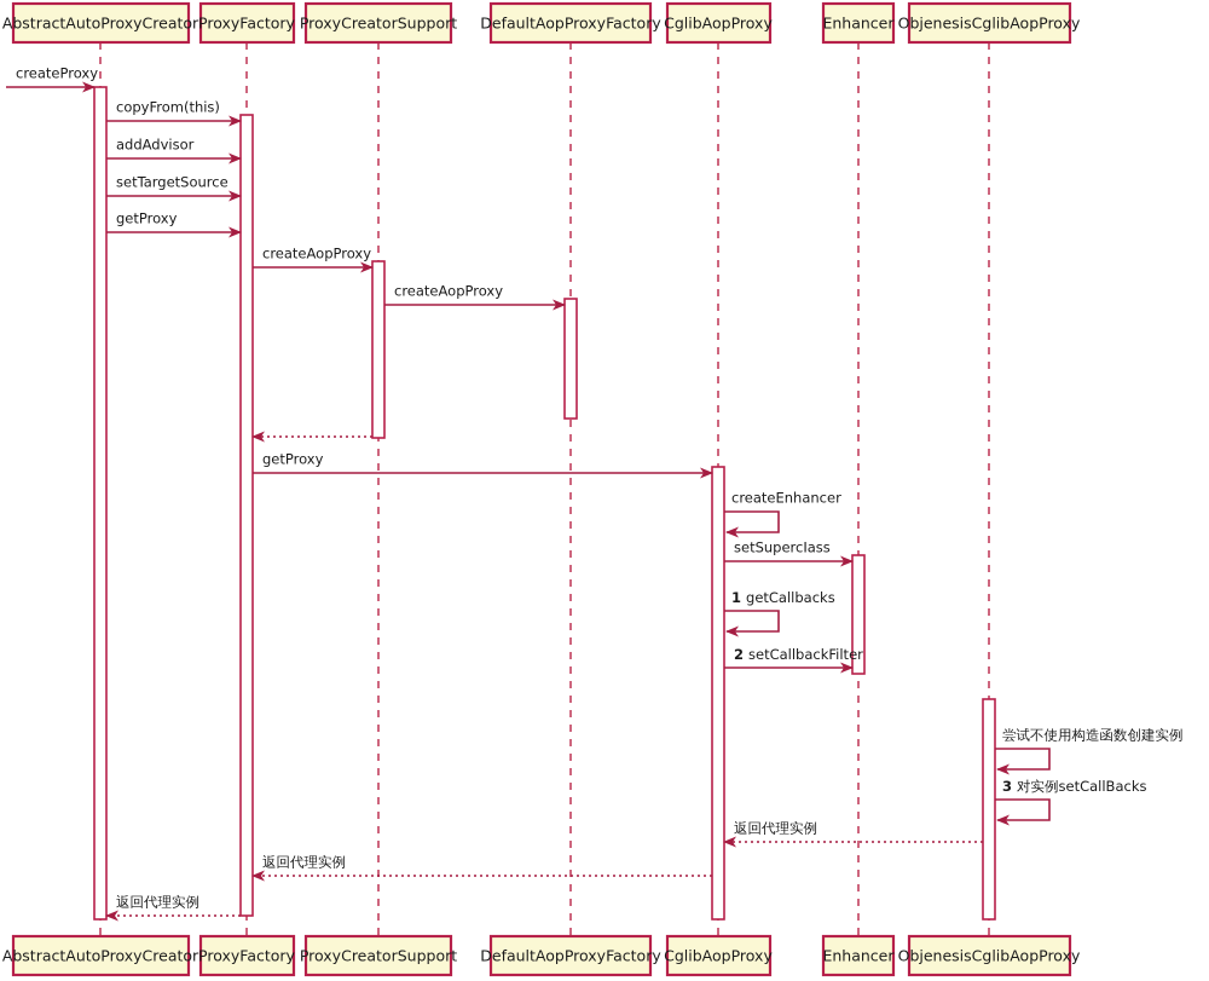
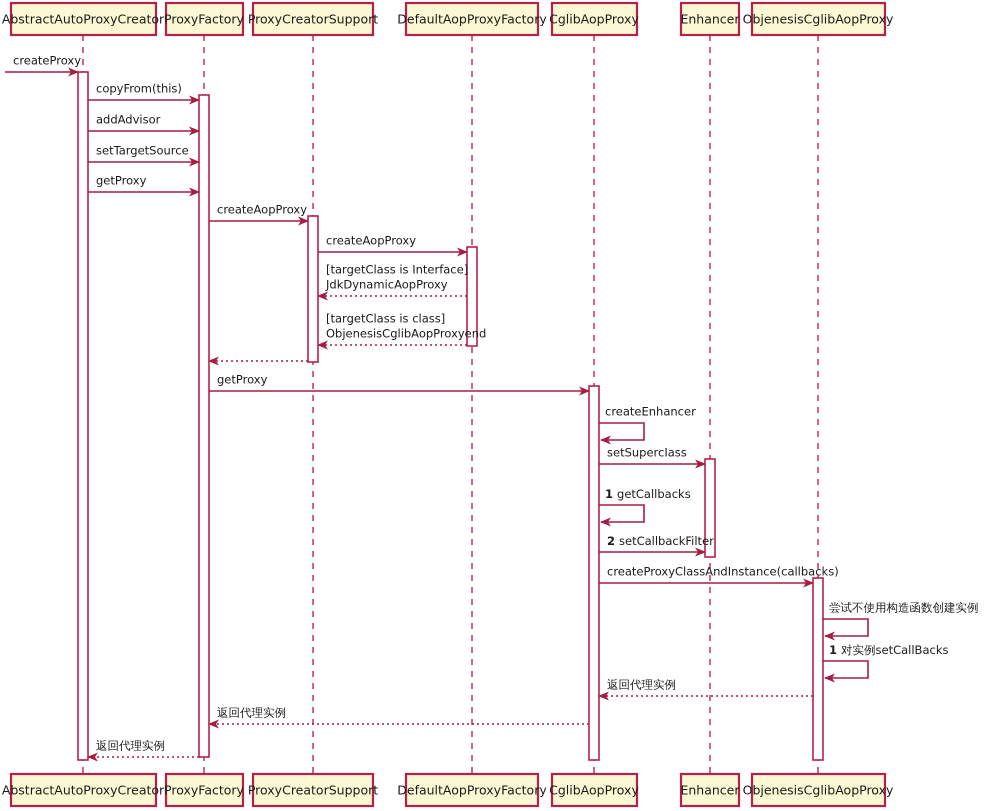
  createProxy
  copyFrom(this)
  addAdvisor
  setTargetSource
  getProxy
  createAopProxy
  createAopProxy
+ [targetClass is Interface]
+ JdkDynamicAopProxy
+ [targetClass is class]
+ ObjenesisCglibAopProxyend
  getProxy
  createEnhancer
  setSupercIass
  1 getCallbacks
  2 setCallbackFilter
+ createProxyClassAndInstance(callbacks)
  尝试不使用构造函数创建实例
- 3 对实例setCallBacks
+ 1 对实例setCallBacks
  返回代理实例
  返回代理实例
  返回代理实例
  AbstractAutoProxyCreator
  ProxyFactory
  ProxyCreatorSupport
  DefaultAopProxyFactory
  CglibAopProxy
  Enhancer
  ObjenesisCglibAopProxy
  AbstractAutoProxyCreator
  ProxyFactory
  ProxyCreatorSupport
  DefaultAopProxyFactory
  CglibAopProxy
  Enhancer
  ObjenesisCglibAopProxy
